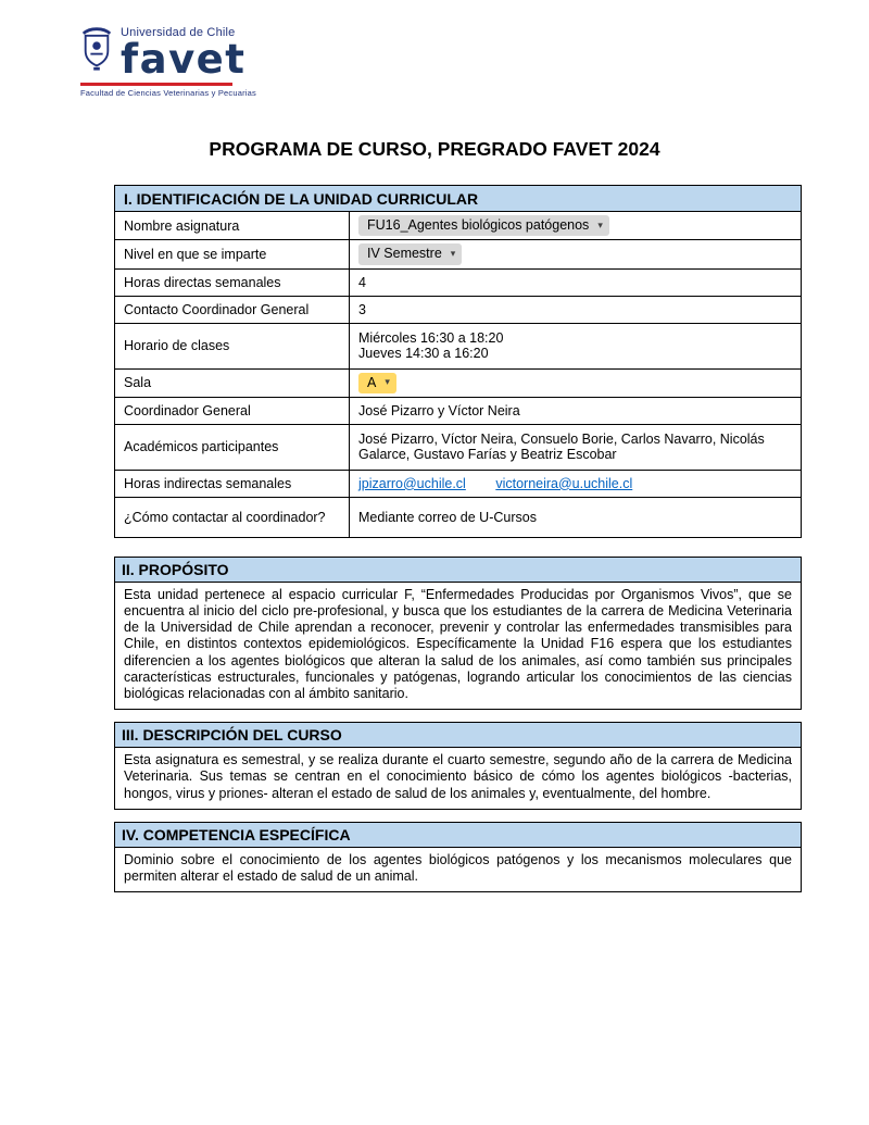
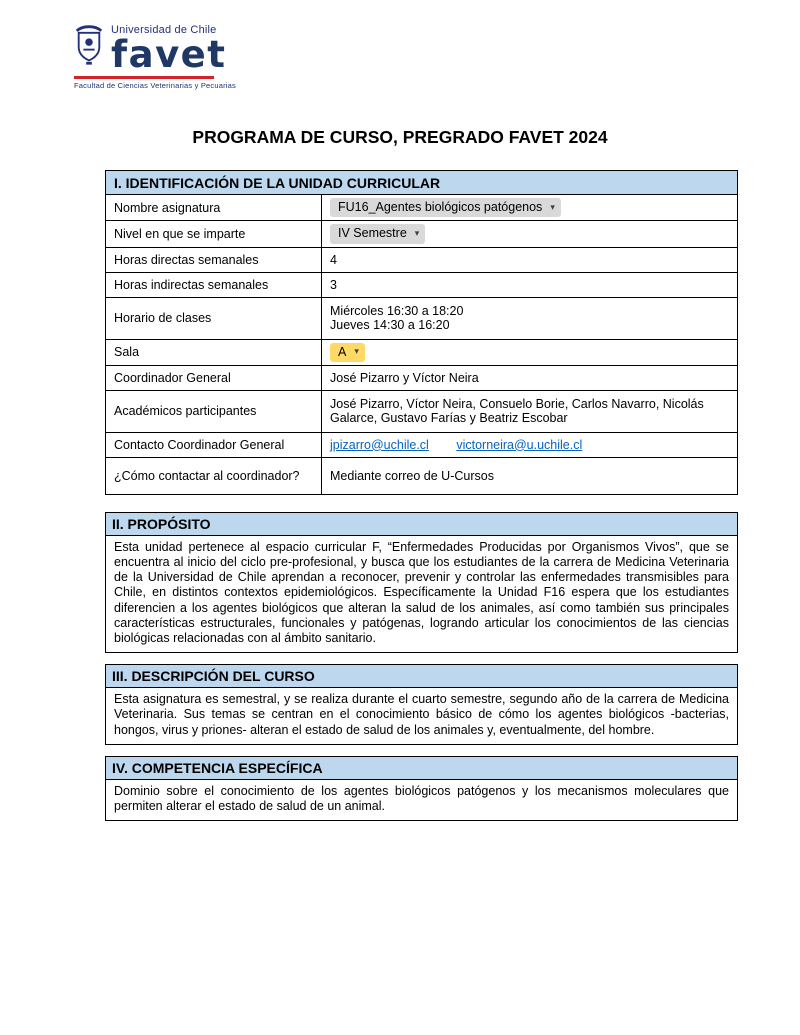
  Universidad de Chile
  favet
  Facultad de Ciencias Veterinarias y Pecuarias
  PROGRAMA DE CURSO, PREGRADO FAVET 2024
  I. IDENTIFICACIÓN DE LA UNIDAD CURRICULAR
  Nombre asignatura	FU16_Agentes biológicos patógenos ▾
  Nivel en que se imparte	IV Semestre ▾
  Horas directas semanales	4
- Contacto Coordinador General	3
+ Horas indirectas semanales	3
  Horario de clases	Miércoles 16:30 a 18:20 Jueves 14:30 a 16:20
  Sala	A ▾
  Coordinador General	José Pizarro y Víctor Neira
  Académicos participantes	José Pizarro, Víctor Neira, Consuelo Borie, Carlos Navarro, Nicolás Galarce, Gustavo Farías y Beatriz Escobar
- Horas indirectas semanales	jpizarro@uchile.cl victorneira@u.uchile.cl
+ Contacto Coordinador General	jpizarro@uchile.cl victorneira@u.uchile.cl
  ¿Cómo contactar al coordinador?	Mediante correo de U-Cursos
  II. PROPÓSITO
  Esta unidad pertenece al espacio curricular F, “Enfermedades Producidas por Organismos Vivos”, que se encuentra al inicio del ciclo pre-profesional, y busca que los estudiantes de la carrera de Medicina Veterinaria de la Universidad de Chile aprendan a reconocer, prevenir y controlar las enfermedades transmisibles para Chile, en distintos contextos epidemiológicos. Específicamente la Unidad F16 espera que los estudiantes diferencien a los agentes biológicos que alteran la salud de los animales, así como también sus principales características estructurales, funcionales y patógenas, logrando articular los conocimientos de las ciencias biológicas relacionadas con al ámbito sanitario.
  III. DESCRIPCIÓN DEL CURSO
  Esta asignatura es semestral, y se realiza durante el cuarto semestre, segundo año de la carrera de Medicina Veterinaria. Sus temas se centran en el conocimiento básico de cómo los agentes biológicos -bacterias, hongos, virus y priones- alteran el estado de salud de los animales y, eventualmente, del hombre.
  IV. COMPETENCIA ESPECÍFICA
  Dominio sobre el conocimiento de los agentes biológicos patógenos y los mecanismos moleculares que permiten alterar el estado de salud de un animal.
